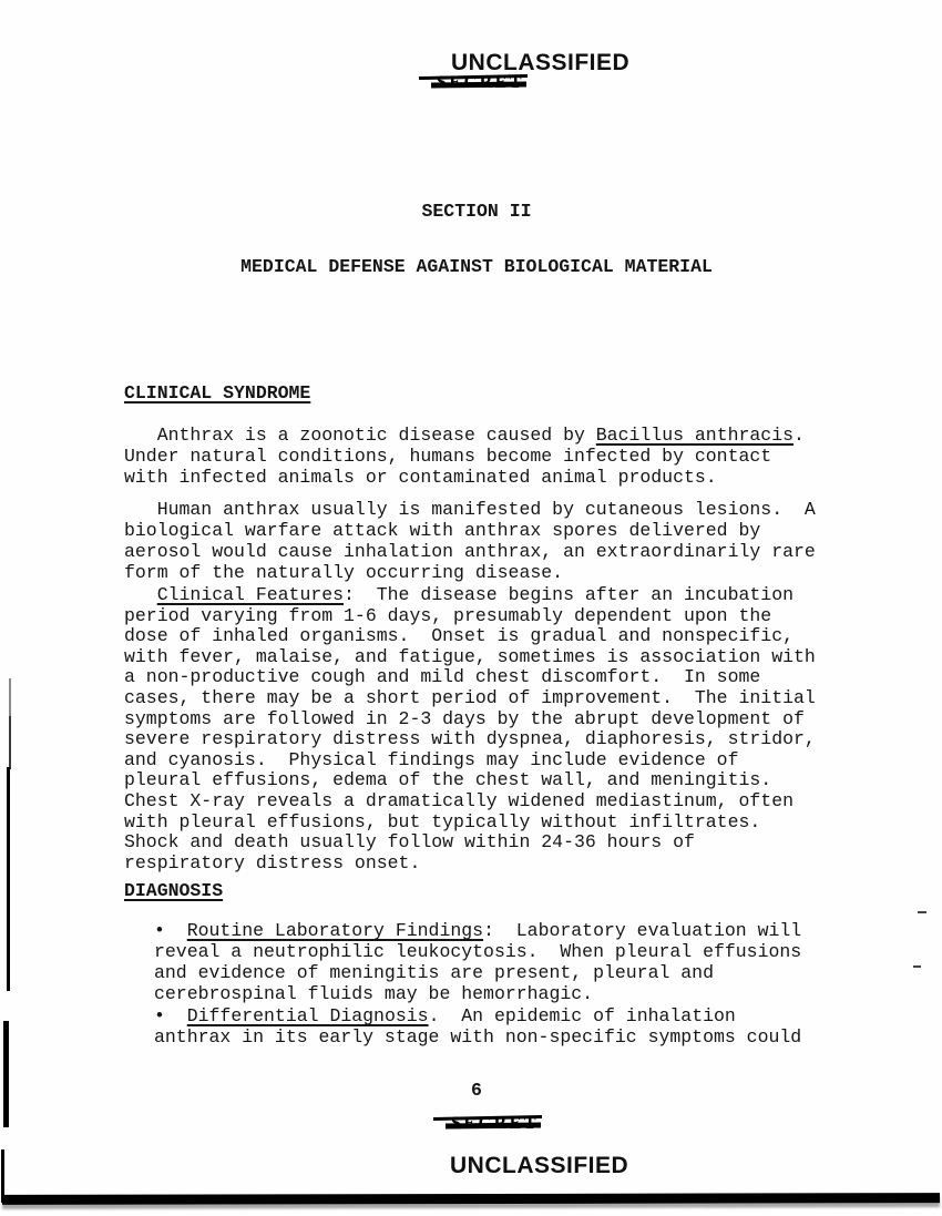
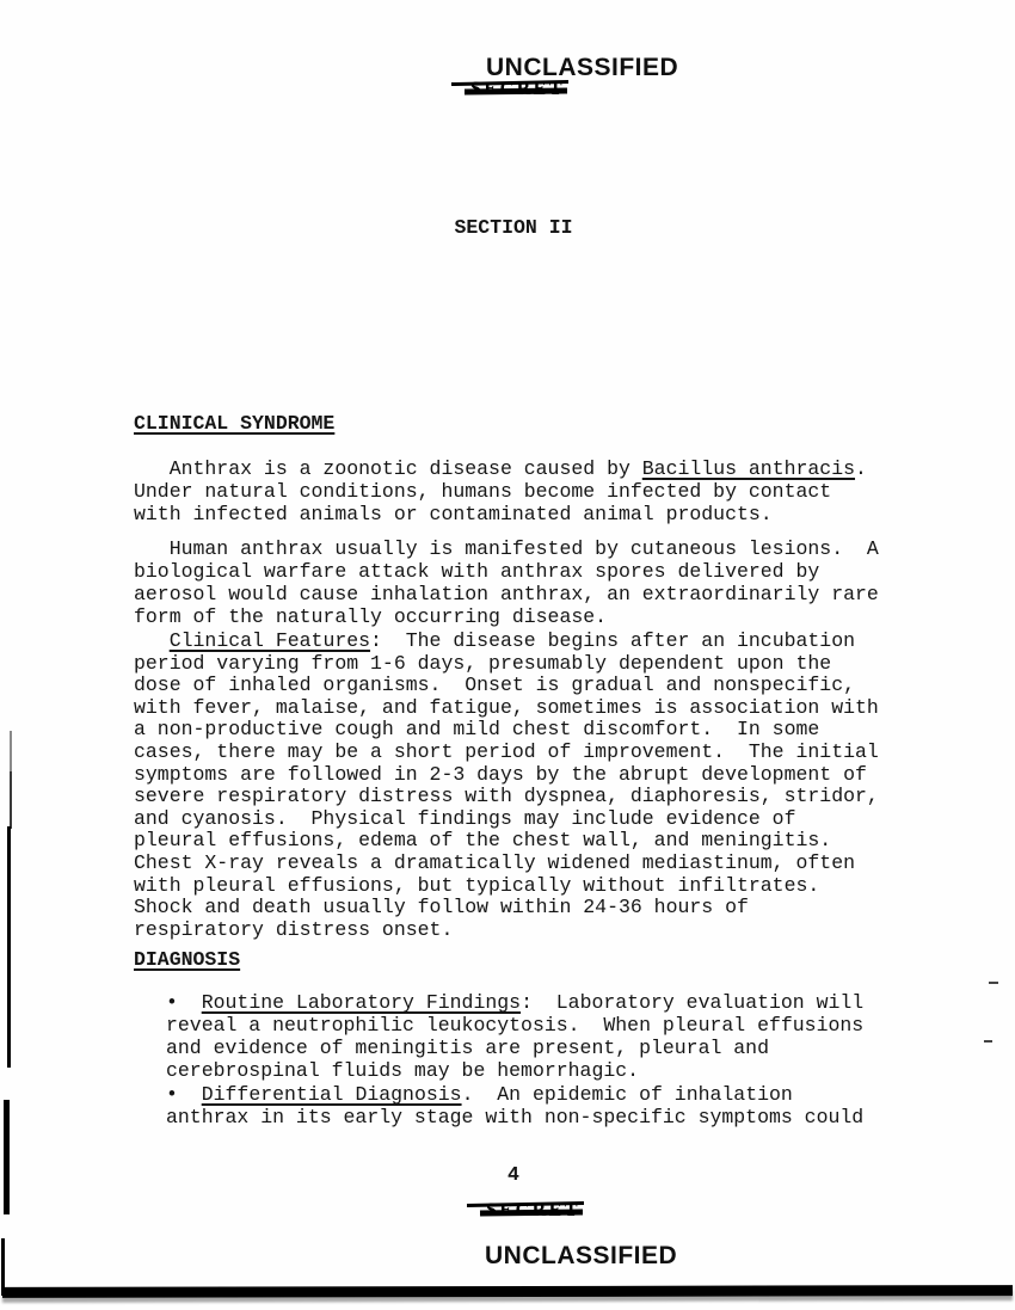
  UNCLASSIFIED
  SECRET
  SECTION II
- MEDICAL DEFENSE AGAINST BIOLOGICAL MATERIAL
  CLINICAL SYNDROME
  Anthrax is a zoonotic disease caused by Bacillus anthracis.
  Under natural conditions, humans become infected by contact
  with infected animals or contaminated animal products.
  Human anthrax usually is manifested by cutaneous lesions. A
  biological warfare attack with anthrax spores delivered by
  aerosol would cause inhalation anthrax, an extraordinarily rare
  form of the naturally occurring disease.
  Clinical Features: The disease begins after an incubation
  period varying from 1-6 days, presumably dependent upon the
  dose of inhaled organisms. Onset is gradual and nonspecific,
  with fever, malaise, and fatigue, sometimes is association with
  a non-productive cough and mild chest discomfort. In some
  cases, there may be a short period of improvement. The initial
  symptoms are followed in 2-3 days by the abrupt development of
  severe respiratory distress with dyspnea, diaphoresis, stridor,
  and cyanosis. Physical findings may include evidence of
  pleural effusions, edema of the chest wall, and meningitis.
  Chest X-ray reveals a dramatically widened mediastinum, often
  with pleural effusions, but typically without infiltrates.
  Shock and death usually follow within 24-36 hours of
  respiratory distress onset.
  DIAGNOSIS
  • Routine Laboratory Findings: Laboratory evaluation will
  reveal a neutrophilic leukocytosis. When pleural effusions
  and evidence of meningitis are present, pleural and
  cerebrospinal fluids may be hemorrhagic.
  • Differential Diagnosis. An epidemic of inhalation
  anthrax in its early stage with non-specific symptoms could
- 6
+ 4
  SECRET
  UNCLASSIFIED
